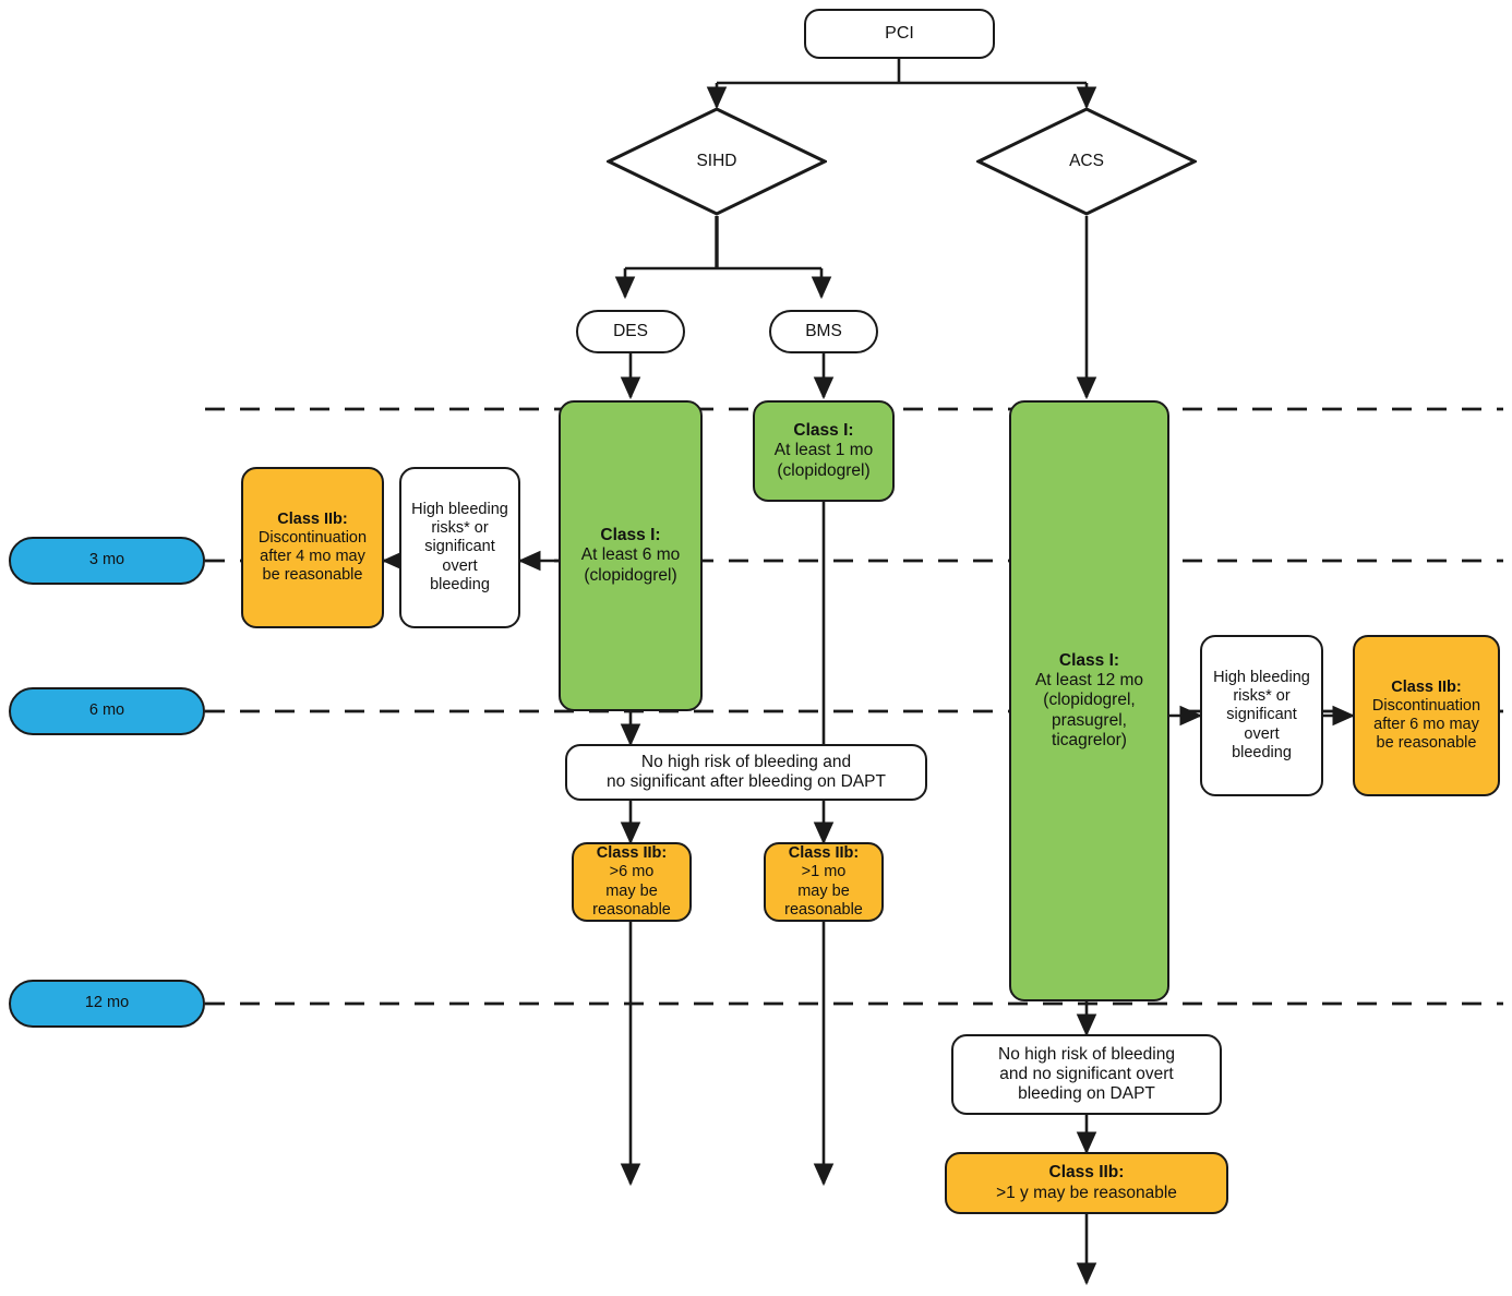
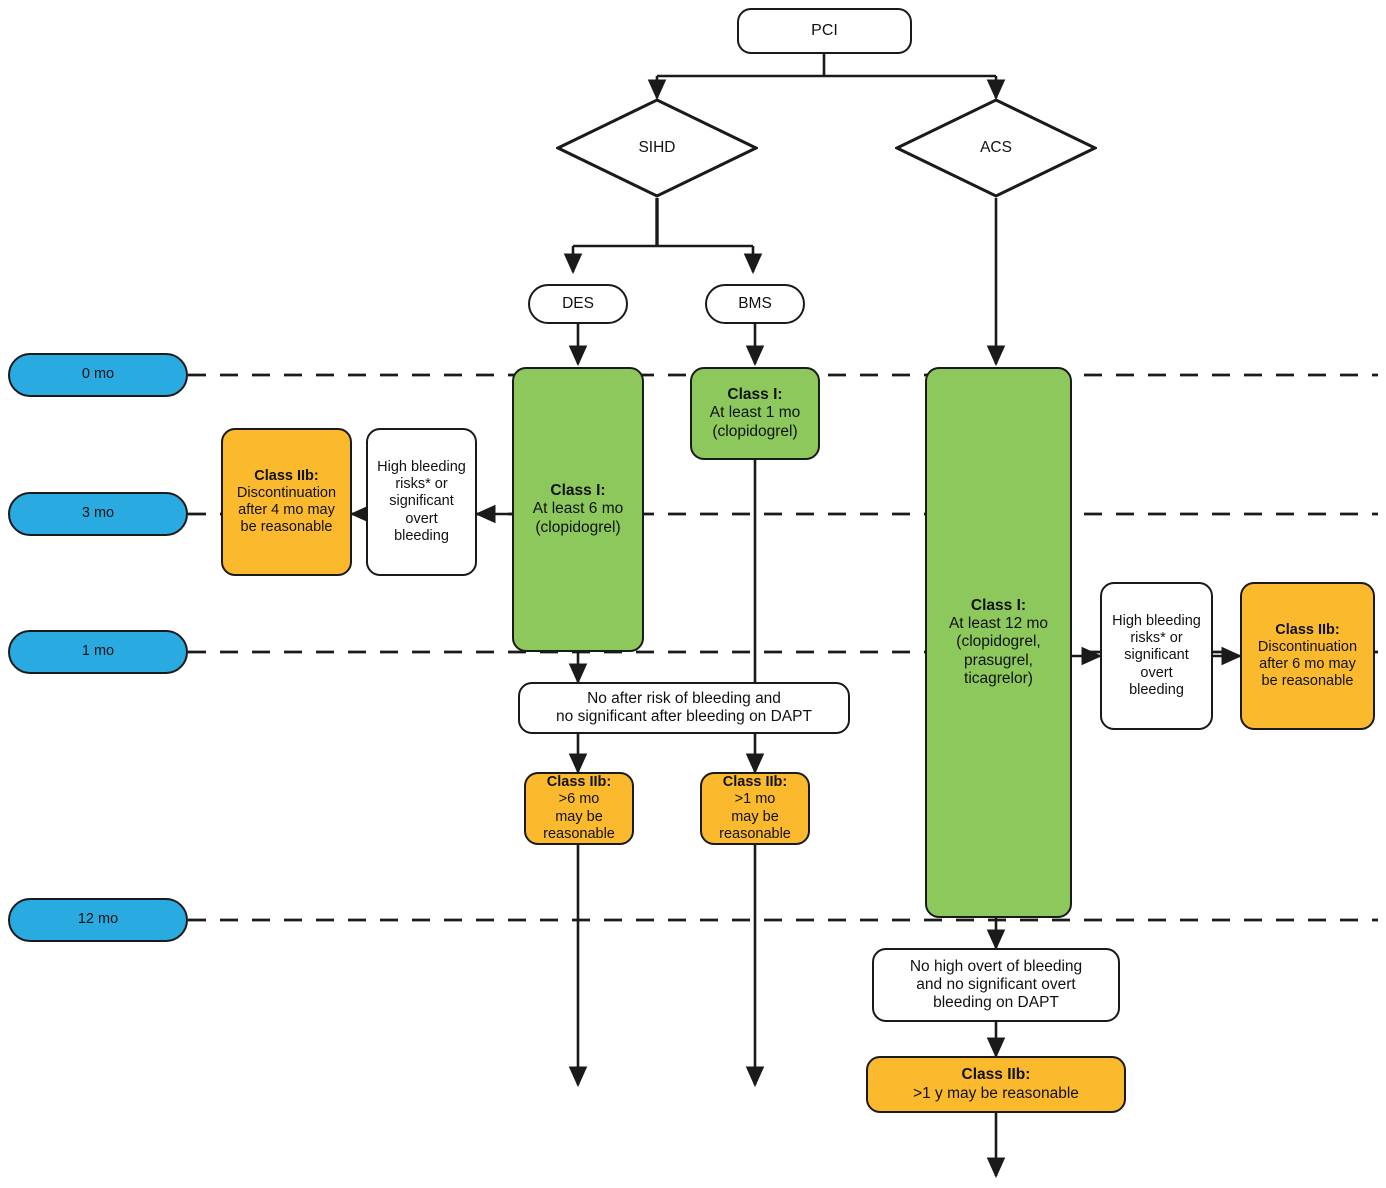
  PCI
  SIHD
  ACS
  DES
  BMS
+ 0 mo
  3 mo
- 6 mo
+ 1 mo
  12 mo
  Class I:
  At least 6 mo
  (clopidogrel)
  Class I:
  At least 1 mo
  (clopidogrel)
  Class I:
  At least 12 mo
  (clopidogrel,
  prasugrel,
  ticagrelor)
  High bleeding
  risks* or
  significant
  overt
  bleeding
  Class IIb:
  Discontinuation
  after 4 mo may
  be reasonable
  High bleeding
  risks* or
  significant
  overt
  bleeding
  Class IIb:
  Discontinuation
  after 6 mo may
  be reasonable
- No high risk of bleeding and
+ No after risk of bleeding and
  no significant after bleeding on DAPT
  Class IIb:
  >6 mo
  may be
  reasonable
  Class IIb:
  >1 mo
  may be
  reasonable
- No high risk of bleeding
+ No high overt of bleeding
  and no significant overt
  bleeding on DAPT
  Class IIb:
  >1 y may be reasonable
